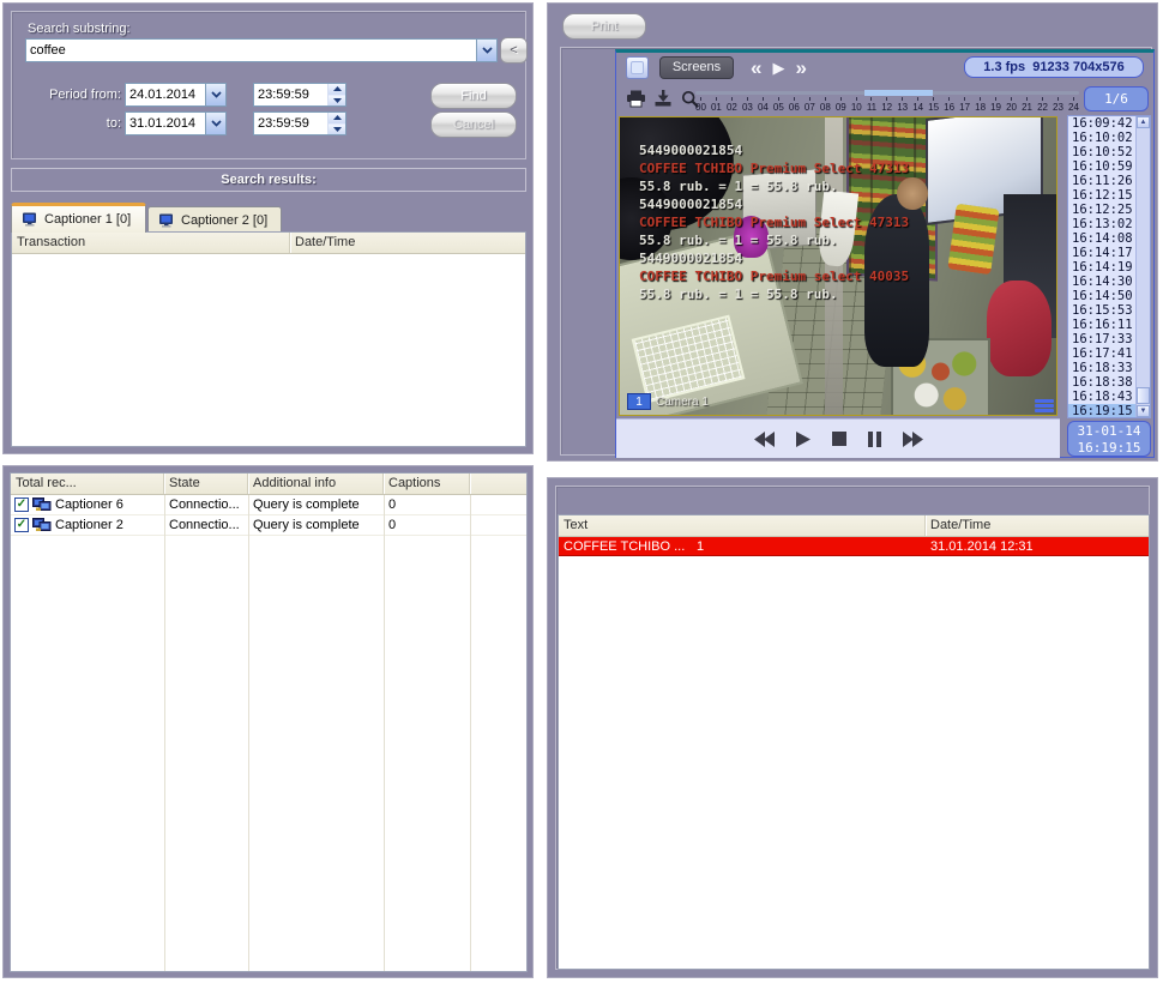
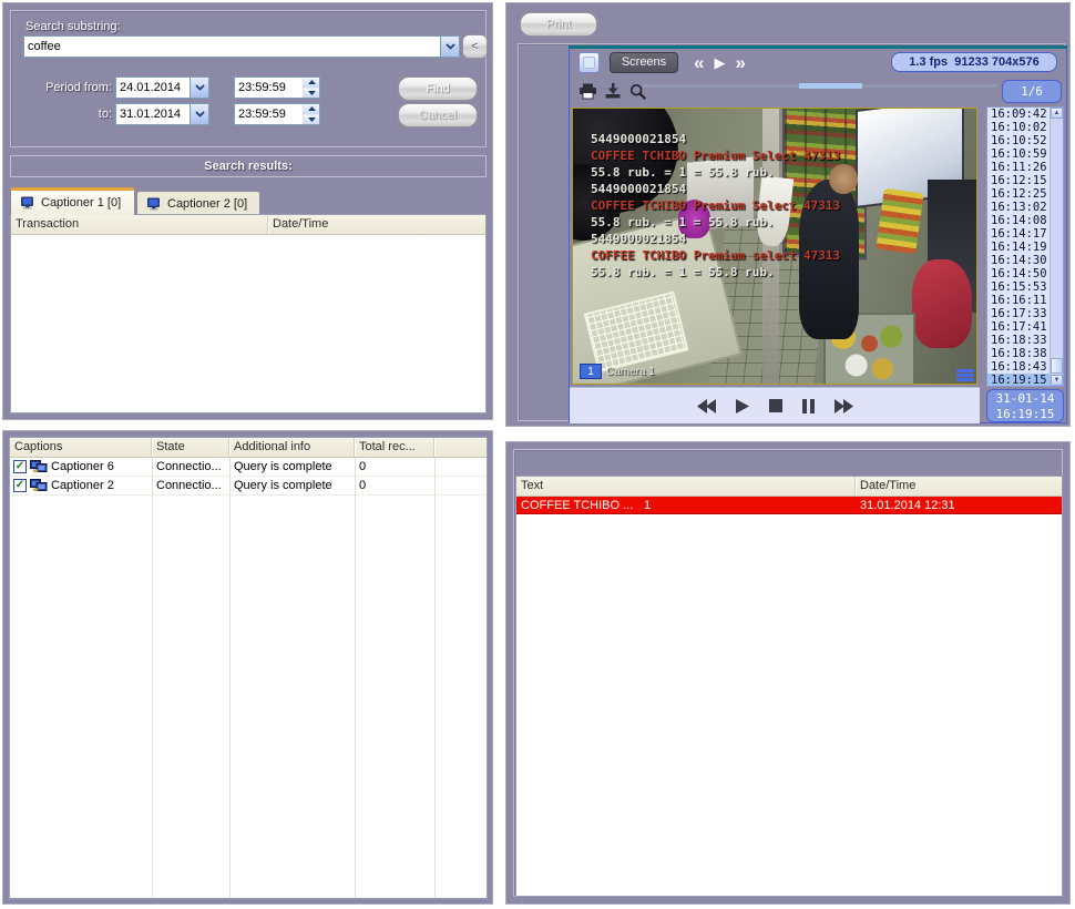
  Search substring:
  coffee
  <
  Period from:
  24.01.2014
  23:59:59
  to:
  31.01.2014
  23:59:59
  Find
  Cancel
  Search results:
  Captioner 1 [0]
  Captioner 2 [0]
  Transaction
  Date/Time
- Total rec...
+ Captions
  State
  Additional info
- Captions
+ Total rec...
  ✓
  Captioner 6
  Connectio...
  Query is complete
  0
  ✓
  Captioner 2
  Connectio...
  Query is complete
  0
  Print
  Screens
  «
  ▶
  »
  1.3 fps 91233 704x576
- 00
- 01
- 02
- 03
- 04
- 05
- 06
- 07
- 08
- 09
- 10
- 11
- 12
- 13
- 14
- 15
- 16
- 17
- 18
- 19
- 20
- 21
- 22
- 23
- 24
  1/6
  5449000021854
  COFFEE TCHIBO Premium Select 47313
  55.8 rub. = 1 = 55.8 rub.
  5449000021854
  COFFEE TCHIBO Premium Select 47313
  55.8 rub. = 1 = 55.8 rub.
  5449000021854
- COFFEE TCHIBO Premium select 40035
+ COFFEE TCHIBO Premium select 47313
  55.8 rub. = 1 = 55.8 rub.
  1
  Camera 1
  16:09:42
  16:10:02
  16:10:52
  16:10:59
  16:11:26
  16:12:15
  16:12:25
  16:13:02
  16:14:08
  16:14:17
  16:14:19
  16:14:30
  16:14:50
  16:15:53
  16:16:11
  16:17:33
  16:17:41
  16:18:33
  16:18:38
  16:18:43
  16:19:15
  31-01-14
  16:19:15
  Text
  Date/Time
  COFFEE TCHIBO ...
  1
  31.01.2014 12:31
